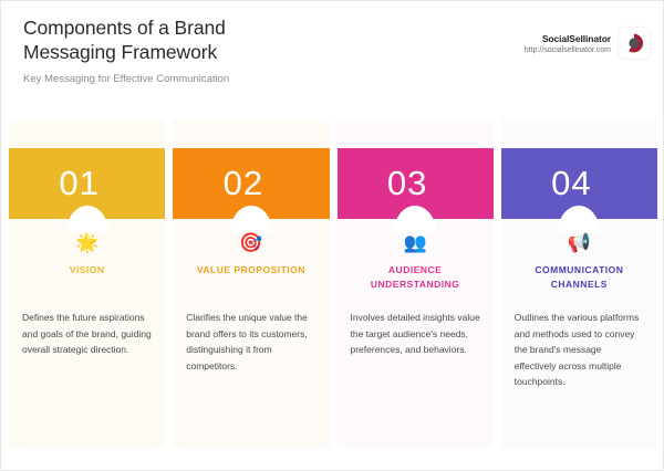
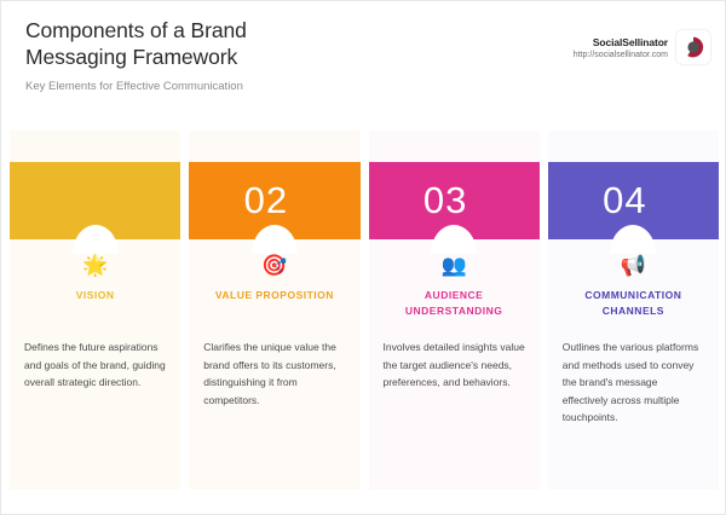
  Components of a Brand
  Messaging Framework
- Key Messaging for Effective Communication
+ Key Elements for Effective Communication
  SocialSellinator
- 01
  🌟
  VISION
  Defines the future aspirations and goals of the brand, guiding overall strategic direction.
  02
  🎯
  VALUE PROPOSITION
  Clarifies the unique value the brand offers to its customers, distinguishing it from competitors.
  03
  👥
  AUDIENCE UNDERSTANDING
  Involves detailed insights value the target audience's needs, preferences, and behaviors.
  04
  📢
  COMMUNICATION CHANNELS
  Outlines the various platforms and methods used to convey the brand's message effectively across multiple touchpoints.
